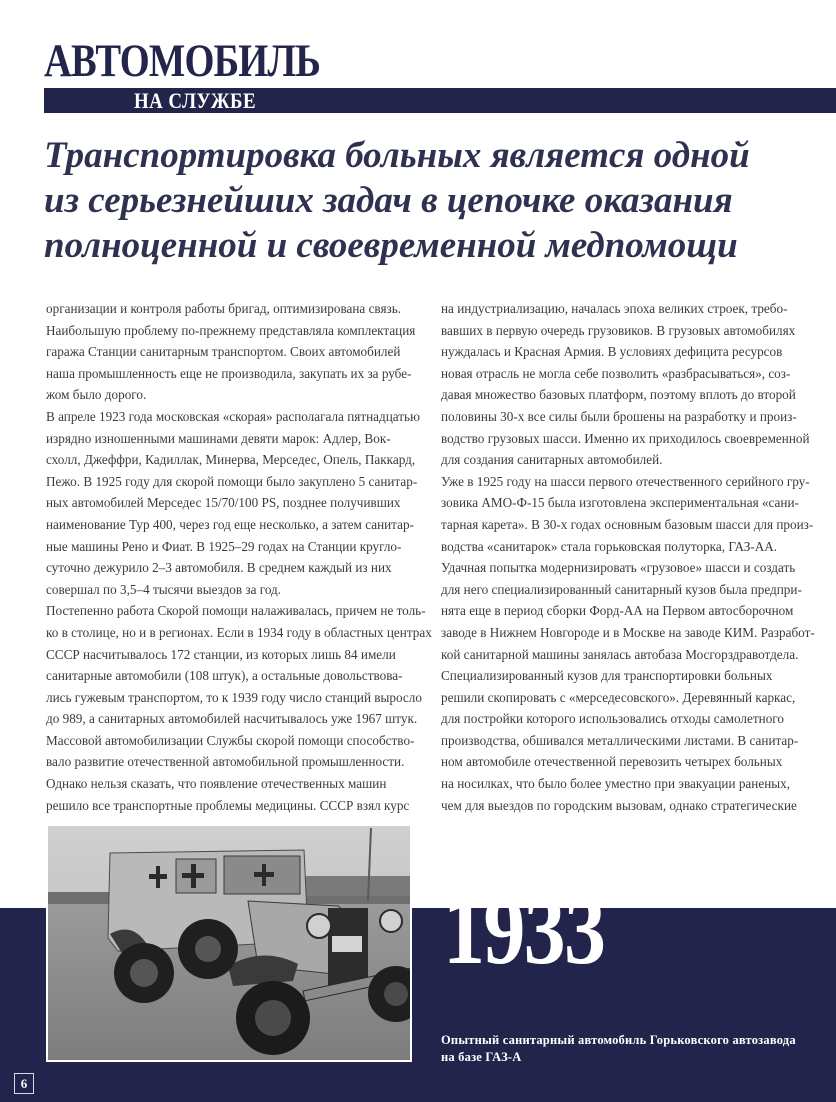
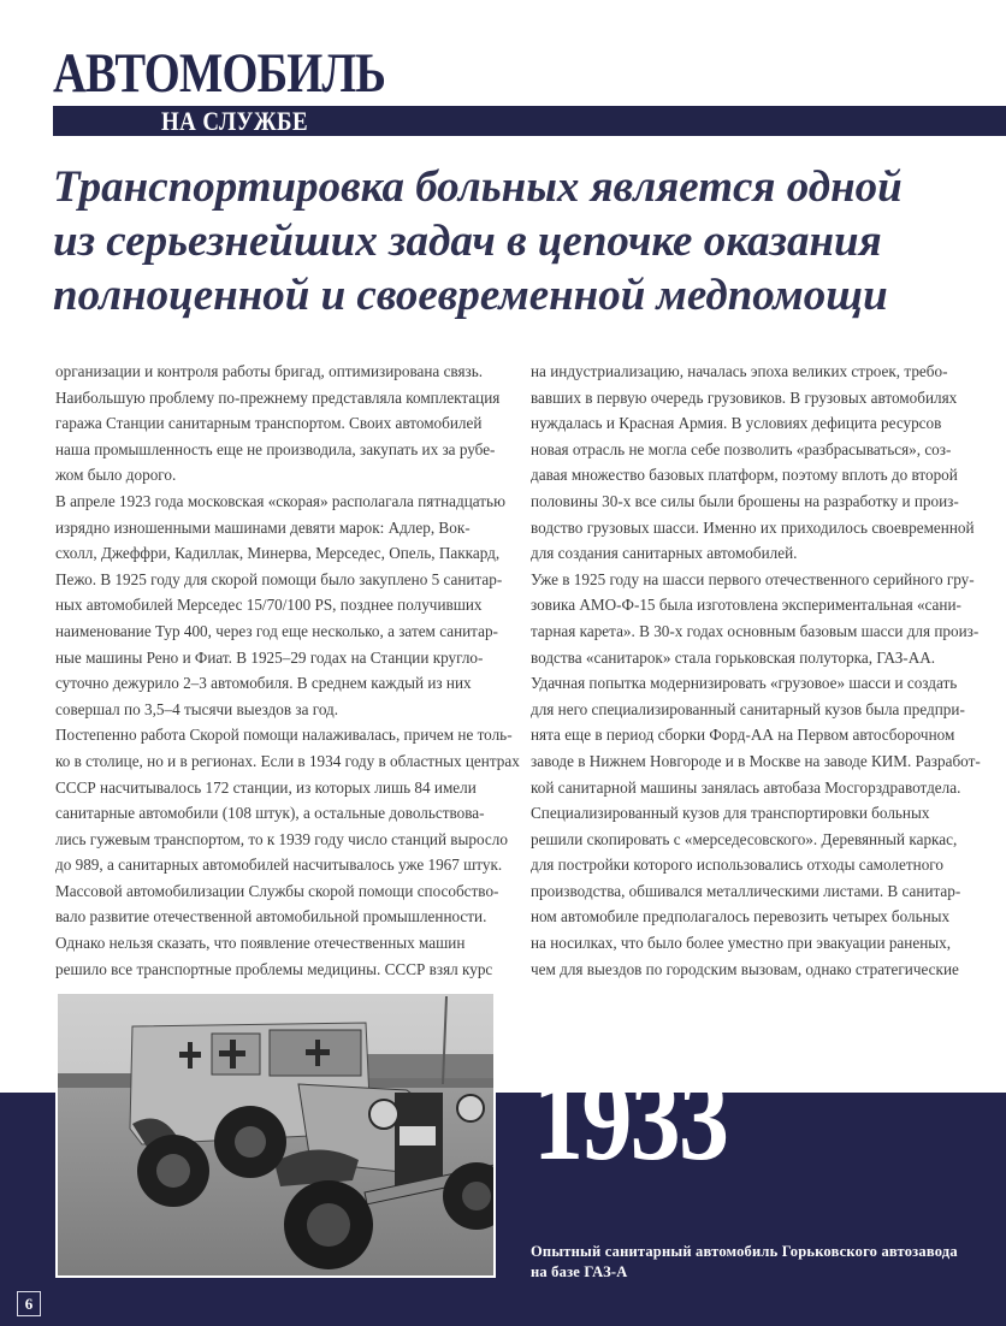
  АВТОМОБИЛЬ
  НА СЛУЖБЕ
  Транспортировка больных является одной
  из серьезнейших задач в цепочке оказания
  полноценной и своевременной медпомощи
  организации и контроля работы бригад, оптимизирована связь.
  Наибольшую проблему по-прежнему представляла комплектация
  гаража Станции санитарным транспортом. Своих автомобилей
  наша промышленность еще не производила, закупать их за рубе-
  жом было дорого.
  В апреле 1923 года московская «скорая» располагала пятнадцатью
  изрядно изношенными машинами девяти марок: Адлер, Вок-
  схолл, Джеффри, Кадиллак, Минерва, Мерседес, Опель, Паккард,
  Пежо. В 1925 году для скорой помощи было закуплено 5 санитар-
  ных автомобилей Мерседес 15/70/100 PS, позднее получивших
  наименование Тур 400, через год еще несколько, а затем санитар-
  ные машины Рено и Фиат. В 1925–29 годах на Станции кругло-
  суточно дежурило 2–3 автомобиля. В среднем каждый из них
  совершал по 3,5–4 тысячи выездов за год.
  Постепенно работа Скорой помощи налаживалась, причем не толь-
  ко в столице, но и в регионах. Если в 1934 году в областных центрах
  СССР насчитывалось 172 станции, из которых лишь 84 имели
  санитарные автомобили (108 штук), а остальные довольствова-
  лись гужевым транспортом, то к 1939 году число станций выросло
  до 989, а санитарных автомобилей насчитывалось уже 1967 штук.
  Массовой автомобилизации Службы скорой помощи способство-
  вало развитие отечественной автомобильной промышленности.
  Однако нельзя сказать, что появление отечественных машин
  решило все транспортные проблемы медицины. СССР взял курс
  на индустриализацию, началась эпоха великих строек, требо-
  вавших в первую очередь грузовиков. В грузовых автомобилях
  нуждалась и Красная Армия. В условиях дефицита ресурсов
  новая отрасль не могла себе позволить «разбрасываться», соз-
  давая множество базовых платформ, поэтому вплоть до второй
  половины 30-х все силы были брошены на разработку и произ-
  водство грузовых шасси. Именно их приходилось своевременной
  для создания санитарных автомобилей.
  Уже в 1925 году на шасси первого отечественного серийного гру-
  зовика АМО-Ф-15 была изготовлена экспериментальная «сани-
  тарная карета». В 30-х годах основным базовым шасси для произ-
  водства «санитарок» стала горьковская полуторка, ГАЗ-АА.
  Удачная попытка модернизировать «грузовое» шасси и создать
  для него специализированный санитарный кузов была предпри-
  нята еще в период сборки Форд-АА на Первом автосборочном
  заводе в Нижнем Новгороде и в Москве на заводе КИМ. Разработ-
  кой санитарной машины занялась автобаза Мосгорздравотдела.
  Специализированный кузов для транспортировки больных
  решили скопировать с «мерседесовского». Деревянный каркас,
  для постройки которого использовались отходы самолетного
  производства, обшивался металлическими листами. В санитар-
- ном автомобиле отечественной перевозить четырех больных
+ ном автомобиле предполагалось перевозить четырех больных
  на носилках, что было более уместно при эвакуации раненых,
  чем для выездов по городским вызовам, однако стратегические
  1933
  Опытный санитарный автомобиль Горьковского автозавода
  на базе ГАЗ-А
  6
